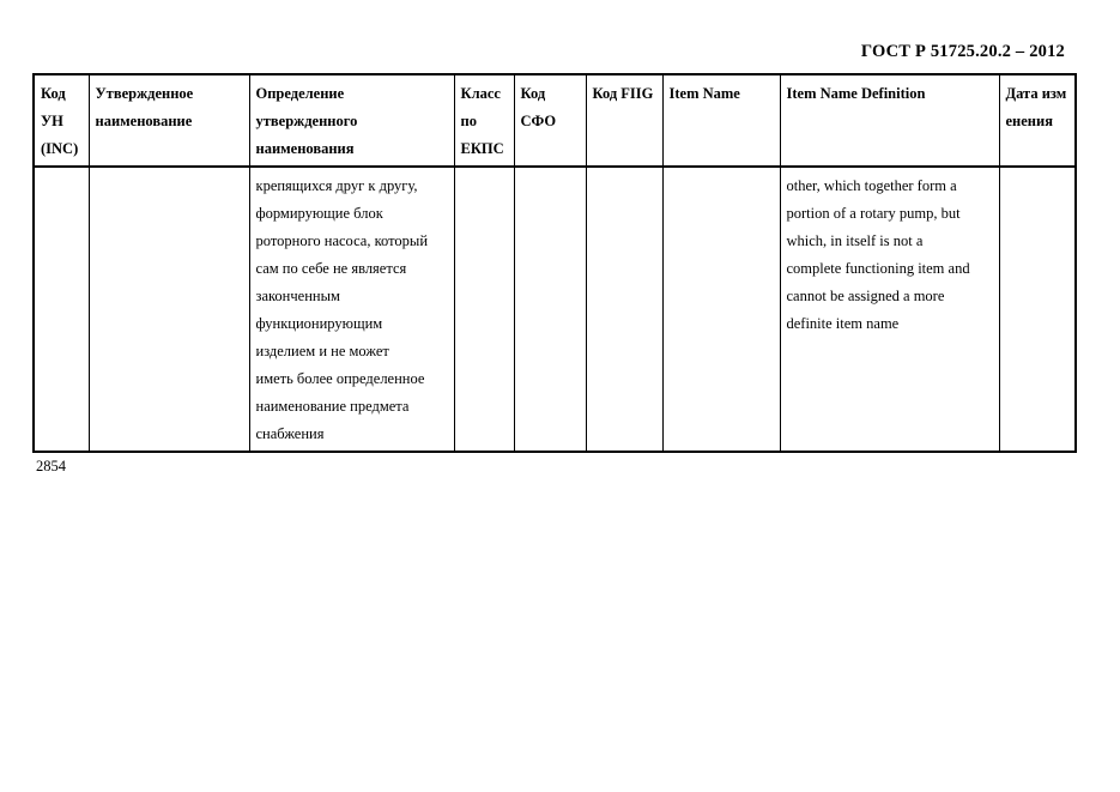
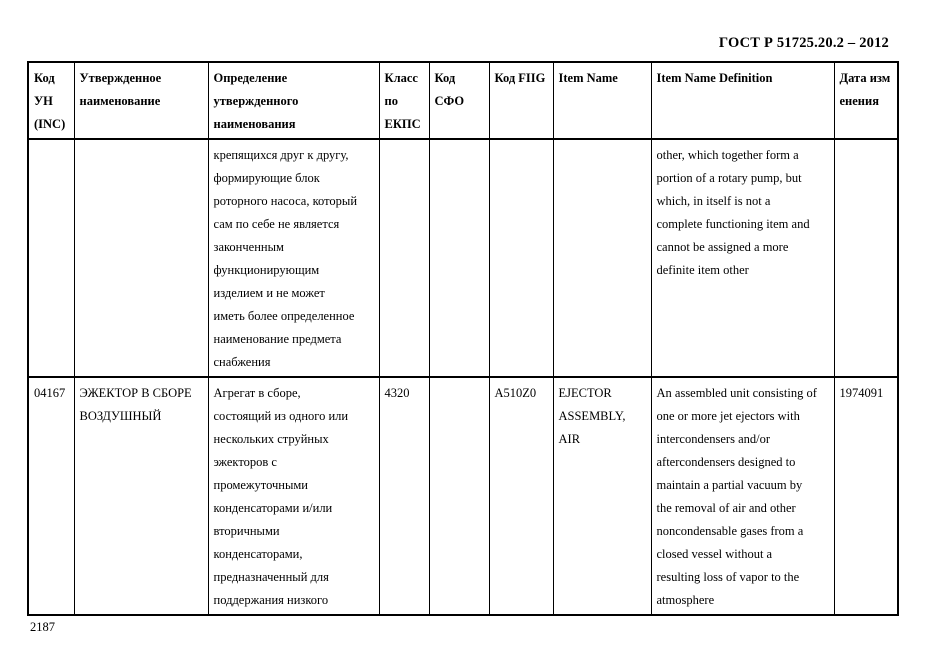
  ГОСТ Р 51725.20.2 – 2012
  Код УН (INC)	Утвержденное наименование	Определение утвержденного наименования	Класс по ЕКПС	Код СФО	Код FIIG	Item Name	Item Name Definition	Дата изменения
- 		крепящихся друг к другу, формирующие блок роторного насоса, который сам по себе не является законченным функционирующим изделием и не может иметь более определенное наименование предмета снабжения					other, which together form a portion of a rotary pump, but which, in itself is not a complete functioning item and cannot be assigned a more definite item name
+ 		крепящихся друг к другу, формирующие блок роторного насоса, который сам по себе не является законченным функционирующим изделием и не может иметь более определенное наименование предмета снабжения					other, which together form a portion of a rotary pump, but which, in itself is not a complete functioning item and cannot be assigned a more definite item other
+ 04167	ЭЖЕКТОР В СБОРЕ ВОЗДУШНЫЙ	Агрегат в сборе, состоящий из одного или нескольких струйных эжекторов с промежуточными конденсаторами и/или вторичными конденсаторами, предназначенный для поддержания низкого	4320		A510Z0	EJECTOR ASSEMBLY, AIR	An assembled unit consisting of one or more jet ejectors with intercondensers and/or aftercondensers designed to maintain a partial vacuum by the removal of air and other noncondensable gases from a closed vessel without a resulting loss of vapor to the atmosphere	1974091
- 2854
+ 2187
